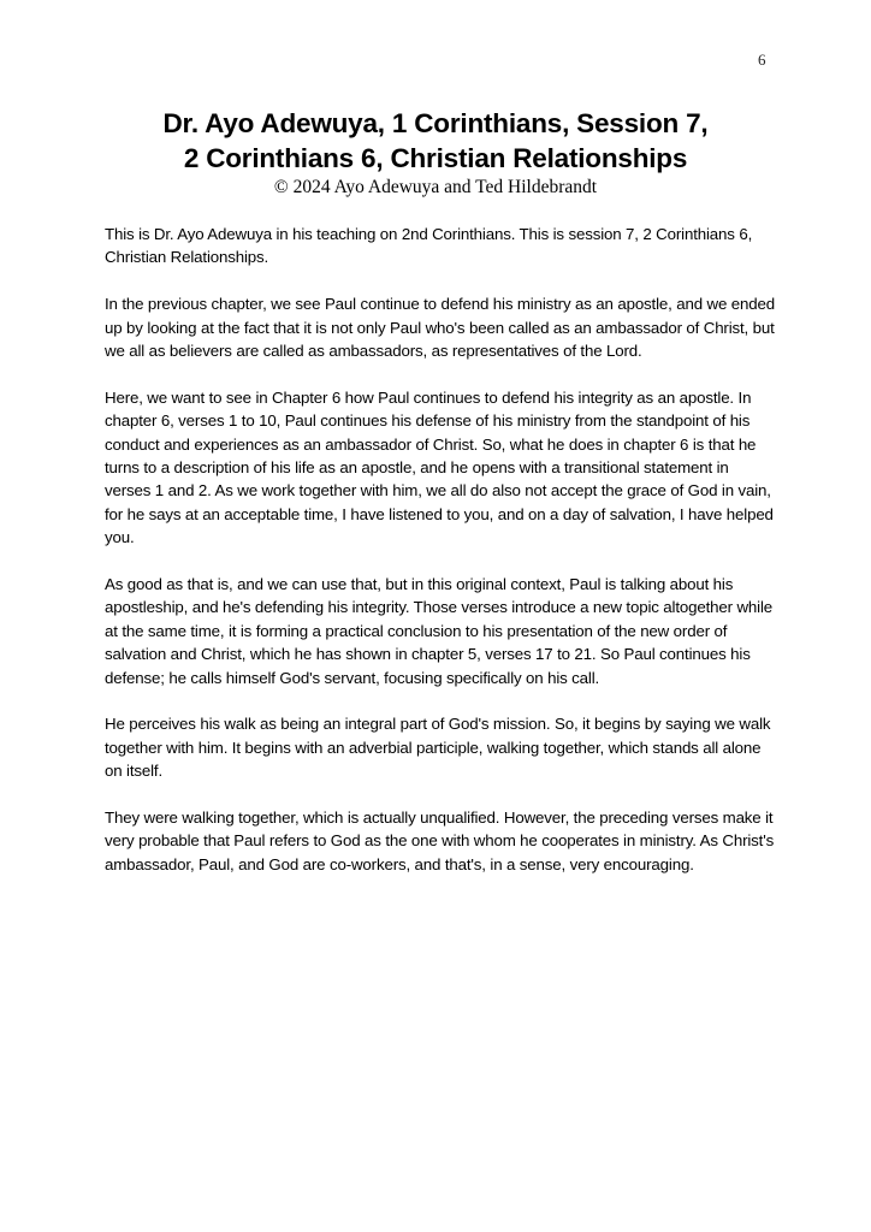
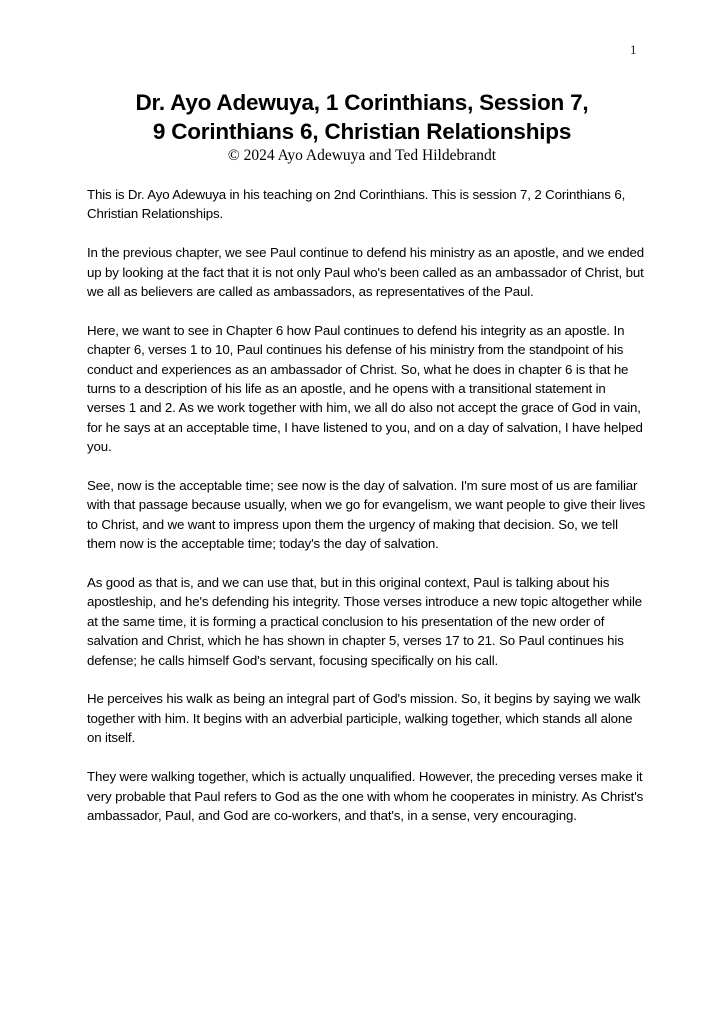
- 6
+ 1
  Dr. Ayo Adewuya, 1 Corinthians, Session 7,
- 2 Corinthians 6, Christian Relationships
+ 9 Corinthians 6, Christian Relationships
  © 2024 Ayo Adewuya and Ted Hildebrandt
  This is Dr. Ayo Adewuya in his teaching on 2nd Corinthians. This is session 7, 2 Corinthians 6, Christian Relationships.
- In the previous chapter, we see Paul continue to defend his ministry as an apostle, and we ended up by looking at the fact that it is not only Paul who's been called as an ambassador of Christ, but we all as believers are called as ambassadors, as representatives of the Lord.
+ In the previous chapter, we see Paul continue to defend his ministry as an apostle, and we ended up by looking at the fact that it is not only Paul who's been called as an ambassador of Christ, but we all as believers are called as ambassadors, as representatives of the Paul.
  Here, we want to see in Chapter 6 how Paul continues to defend his integrity as an apostle. In chapter 6, verses 1 to 10, Paul continues his defense of his ministry from the standpoint of his conduct and experiences as an ambassador of Christ. So, what he does in chapter 6 is that he turns to a description of his life as an apostle, and he opens with a transitional statement in verses 1 and 2. As we work together with him, we all do also not accept the grace of God in vain, for he says at an acceptable time, I have listened to you, and on a day of salvation, I have helped you.
+ See, now is the acceptable time; see now is the day of salvation. I'm sure most of us are familiar with that passage because usually, when we go for evangelism, we want people to give their lives to Christ, and we want to impress upon them the urgency of making that decision. So, we tell them now is the acceptable time; today's the day of salvation.
  As good as that is, and we can use that, but in this original context, Paul is talking about his apostleship, and he's defending his integrity. Those verses introduce a new topic altogether while at the same time, it is forming a practical conclusion to his presentation of the new order of salvation and Christ, which he has shown in chapter 5, verses 17 to 21. So Paul continues his defense; he calls himself God's servant, focusing specifically on his call.
  He perceives his walk as being an integral part of God's mission. So, it begins by saying we walk together with him. It begins with an adverbial participle, walking together, which stands all alone on itself.
  They were walking together, which is actually unqualified. However, the preceding verses make it very probable that Paul refers to God as the one with whom he cooperates in ministry. As Christ's ambassador, Paul, and God are co-workers, and that's, in a sense, very encouraging.
